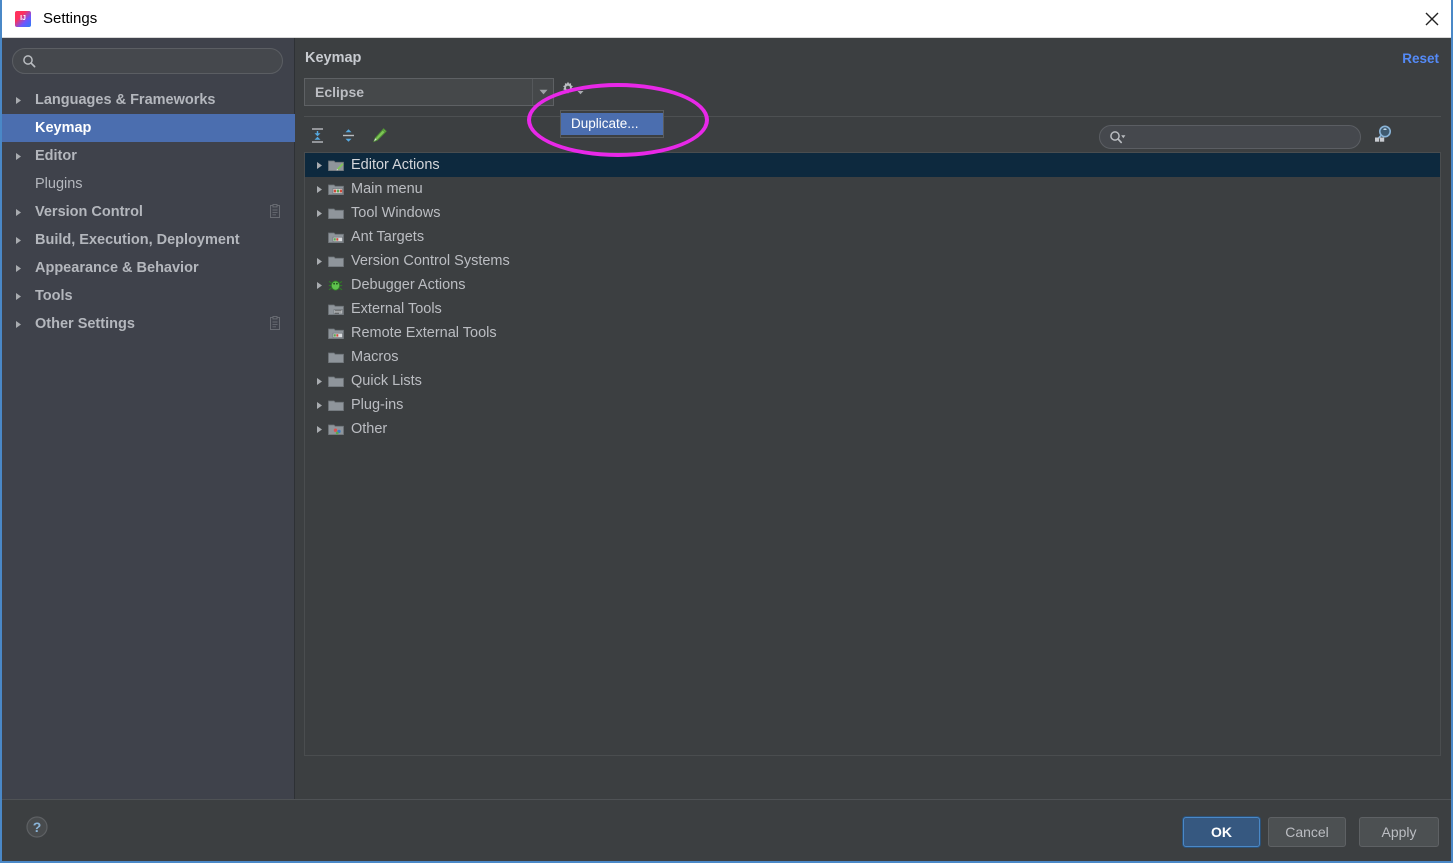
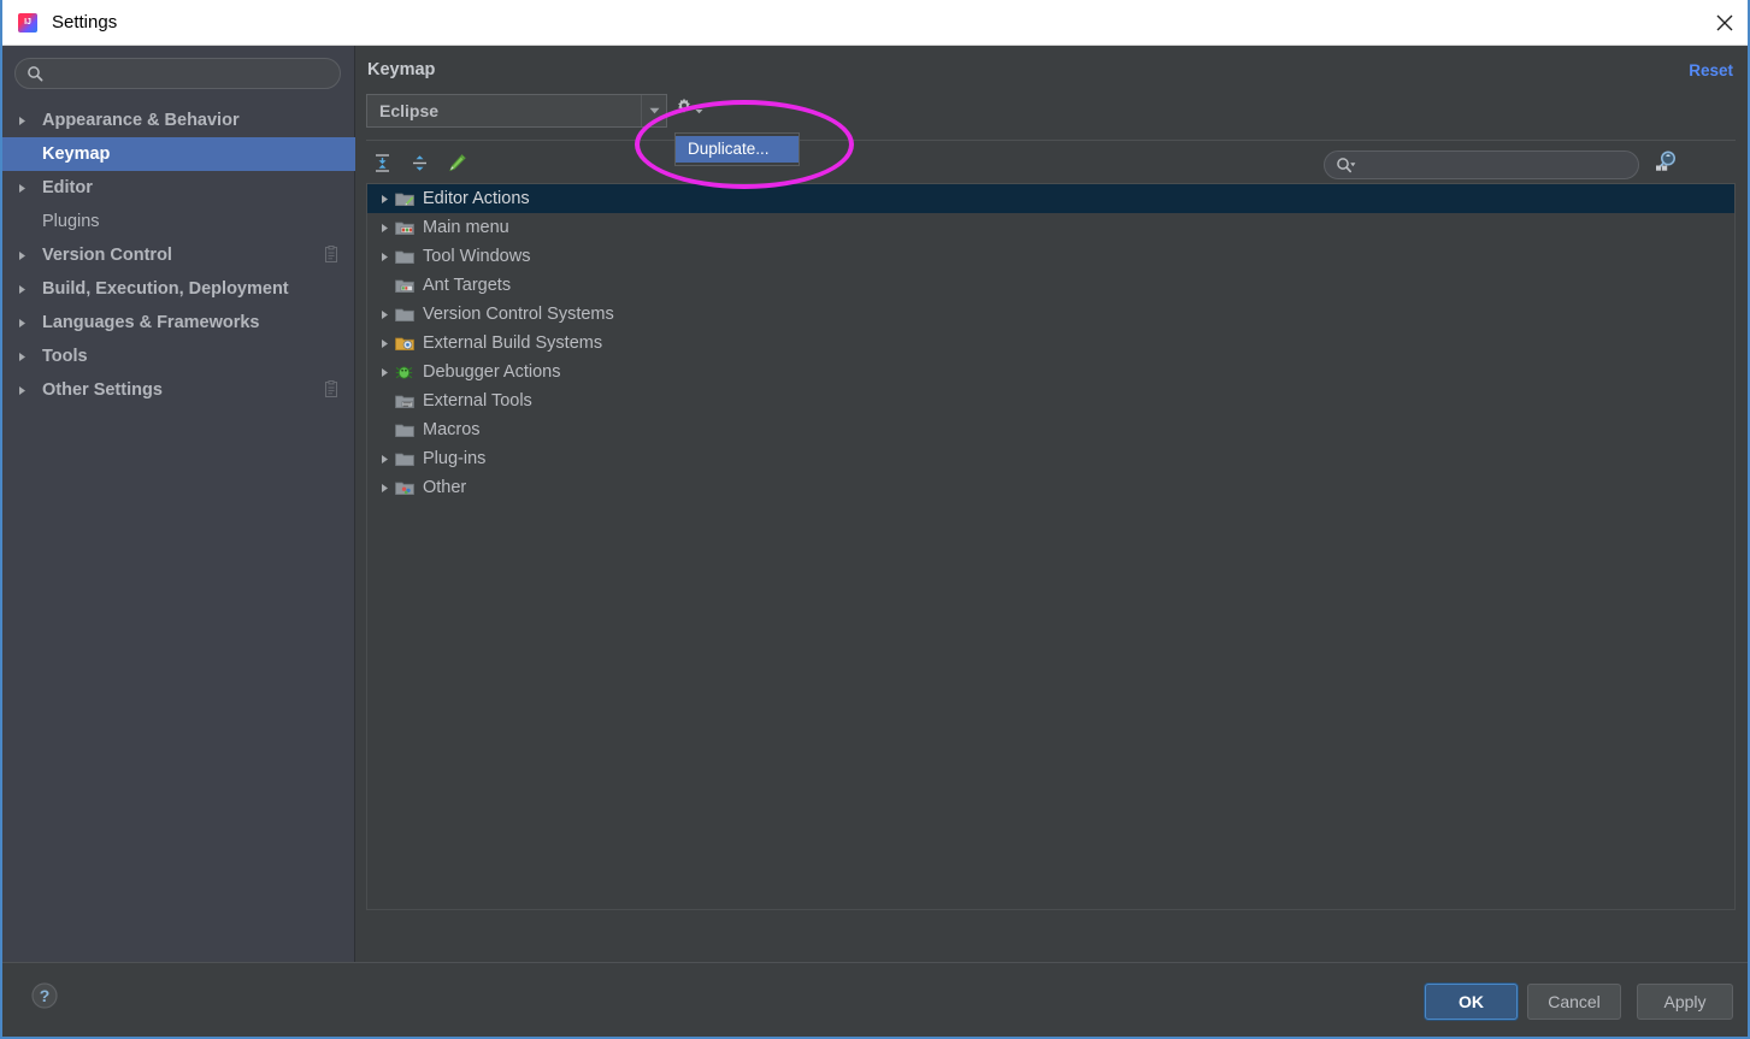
  Settings
- Languages & Frameworks
+ Appearance & Behavior
  Keymap
  Editor
  Plugins
  Version Control
  Build, Execution, Deployment
- Appearance & Behavior
+ Languages & Frameworks
  Tools
  Other Settings
  Keymap
  Reset
  Eclipse
  Duplicate...
  Editor Actions
  Main menu
  Tool Windows
  Ant Targets
  Version Control Systems
+ External Build Systems
  Debugger Actions
  External Tools
- Remote External Tools
  Macros
- Quick Lists
  Plug-ins
  Other
  ?
  OK
  Cancel
  Apply
